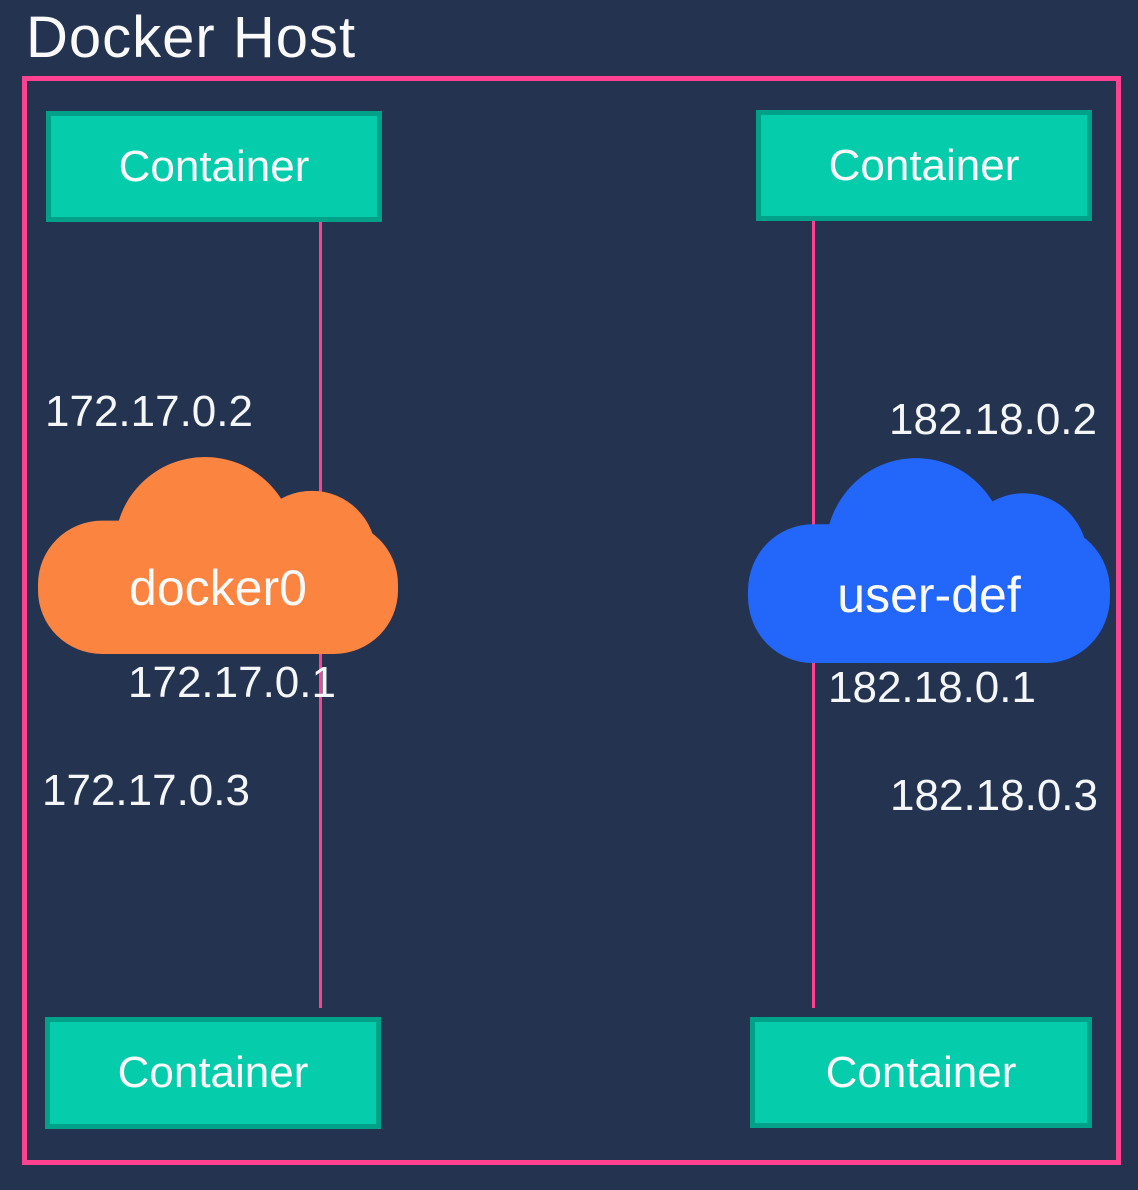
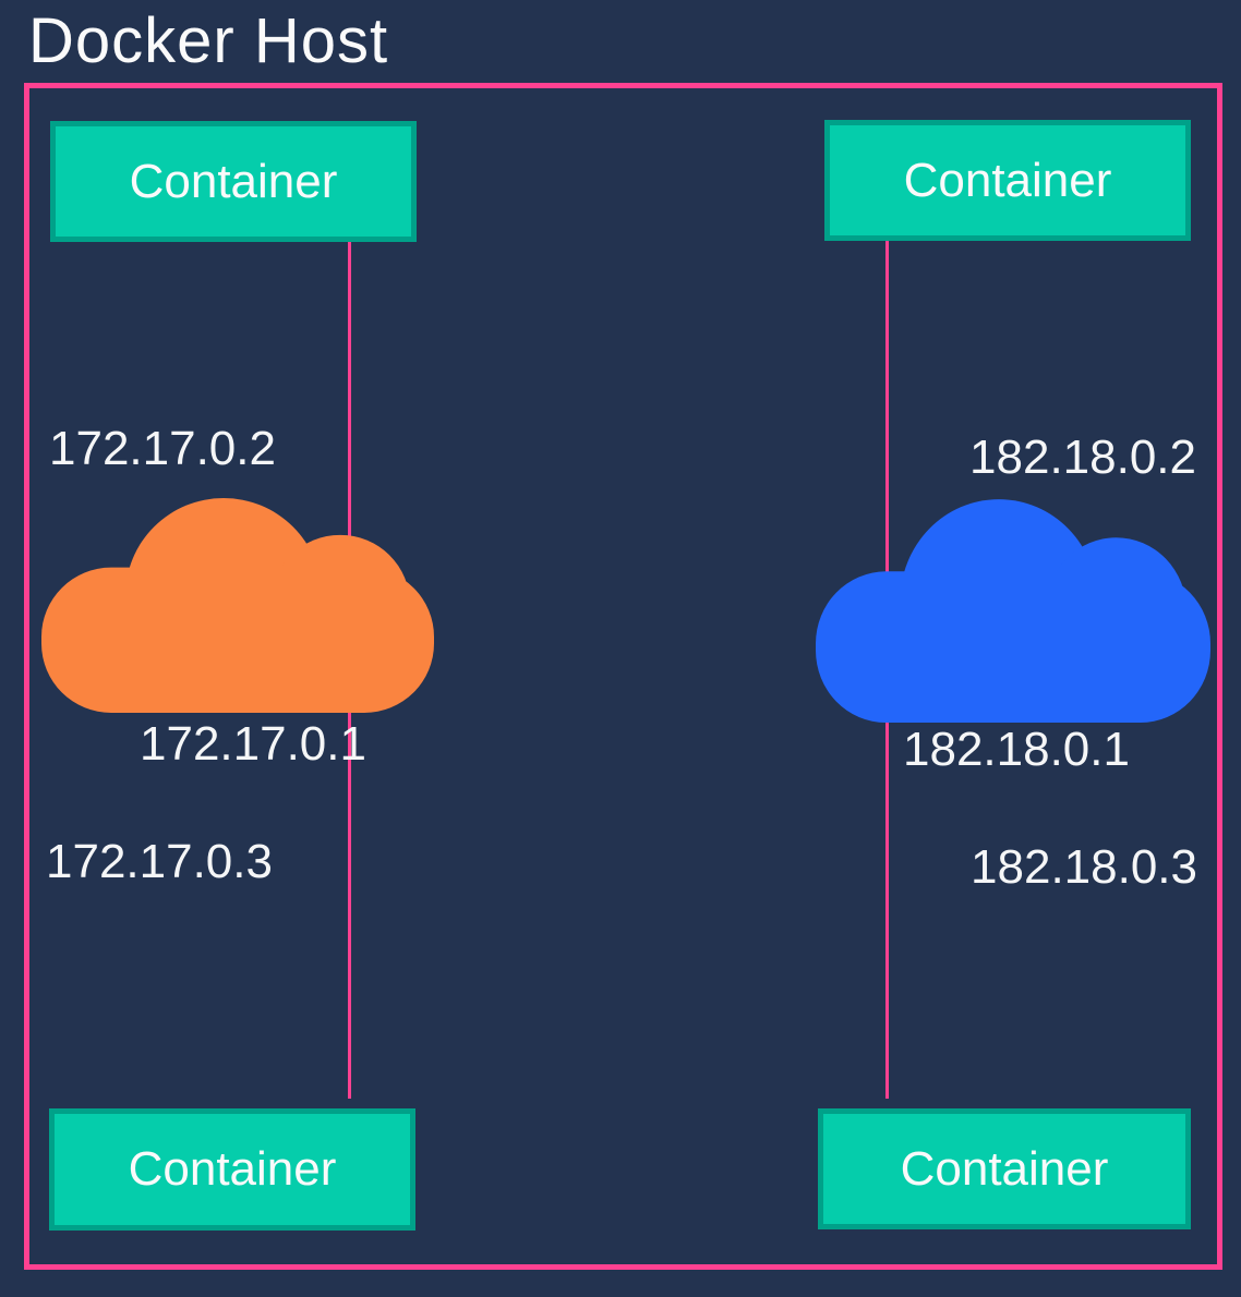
  Docker Host
  Container
  Container
  Container
  Container
- docker0
- user-def
  172.17.0.2
  172.17.0.1
  172.17.0.3
  182.18.0.2
  182.18.0.1
  182.18.0.3
